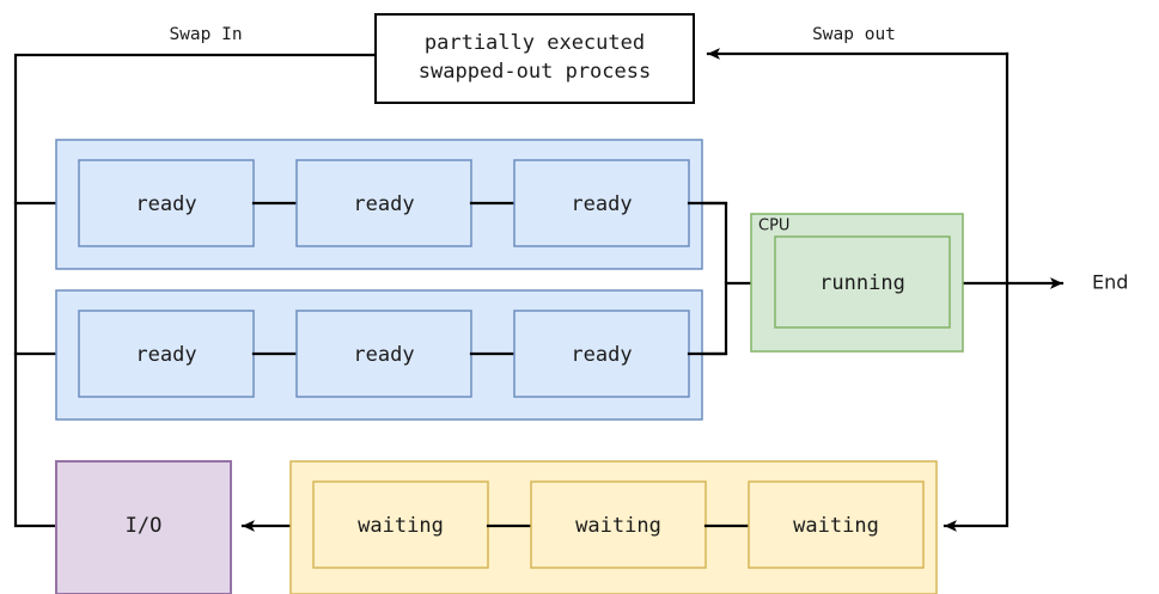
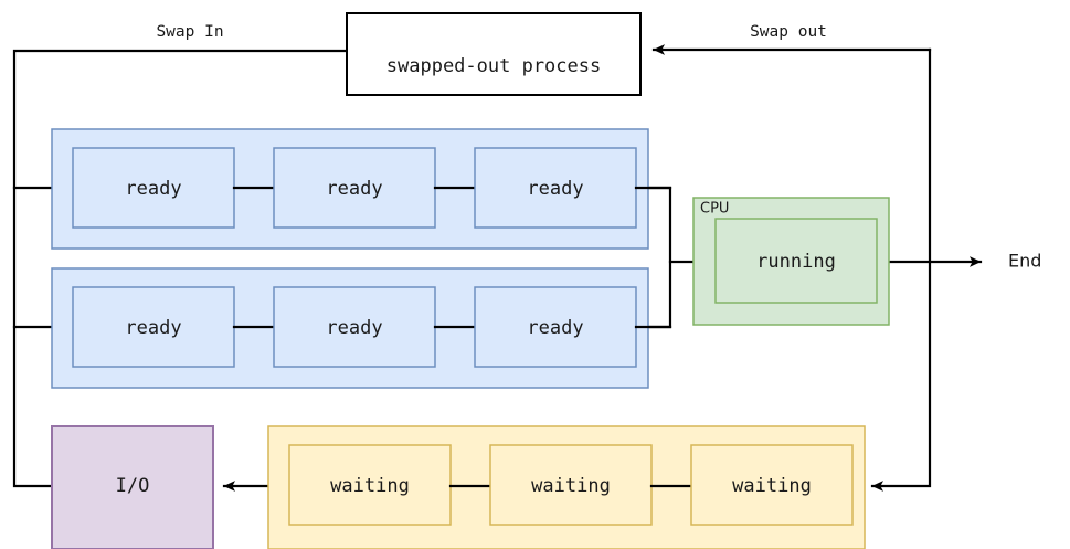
- partially executed
  swapped-out process
  ready
  ready
  ready
  ready
  ready
  ready
  CPU
  running
  I/O
  waiting
  waiting
  waiting
  Swap In
  Swap out
  End
